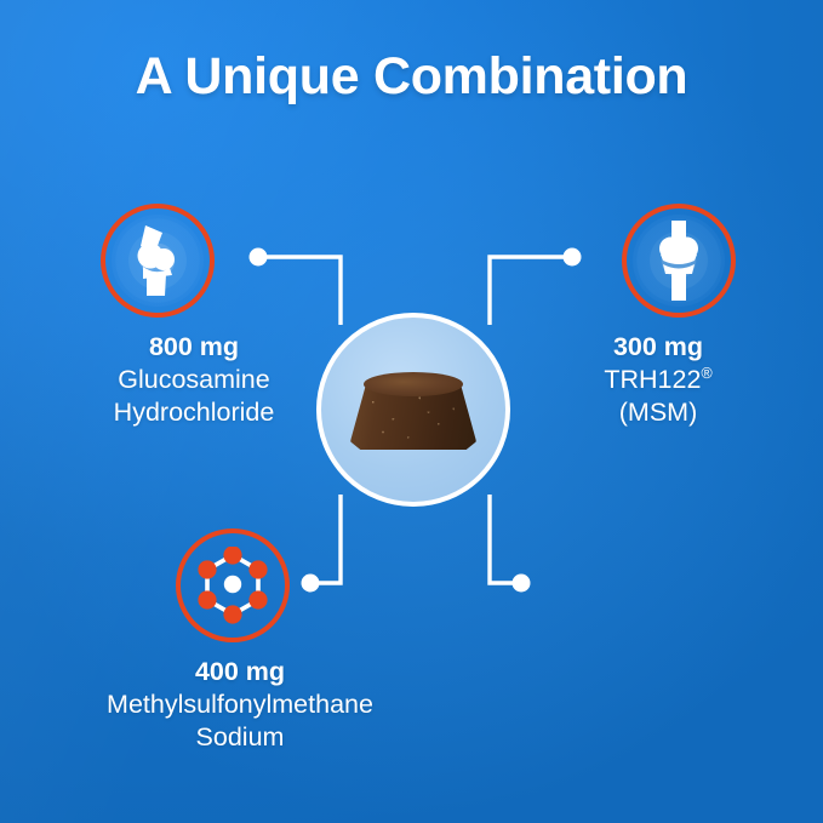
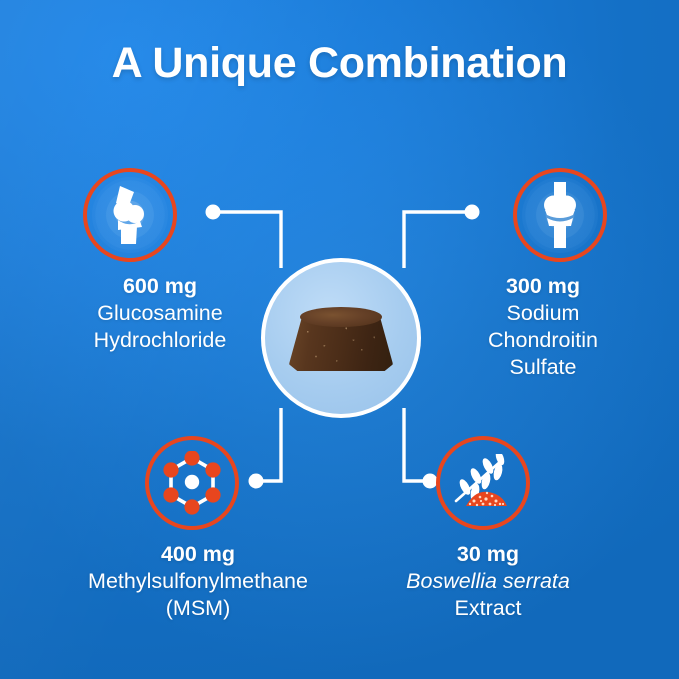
  A Unique Combination
- 800 mg
+ 600 mg
  Glucosamine
  Hydrochloride
  300 mg
- TRH122®
- (MSM)
+ Sodium
+ Chondroitin
+ Sulfate
  400 mg
  Methylsulfonylmethane
- Sodium
+ (MSM)
+ 30 mg
+ Boswellia serrata
+ Extract
